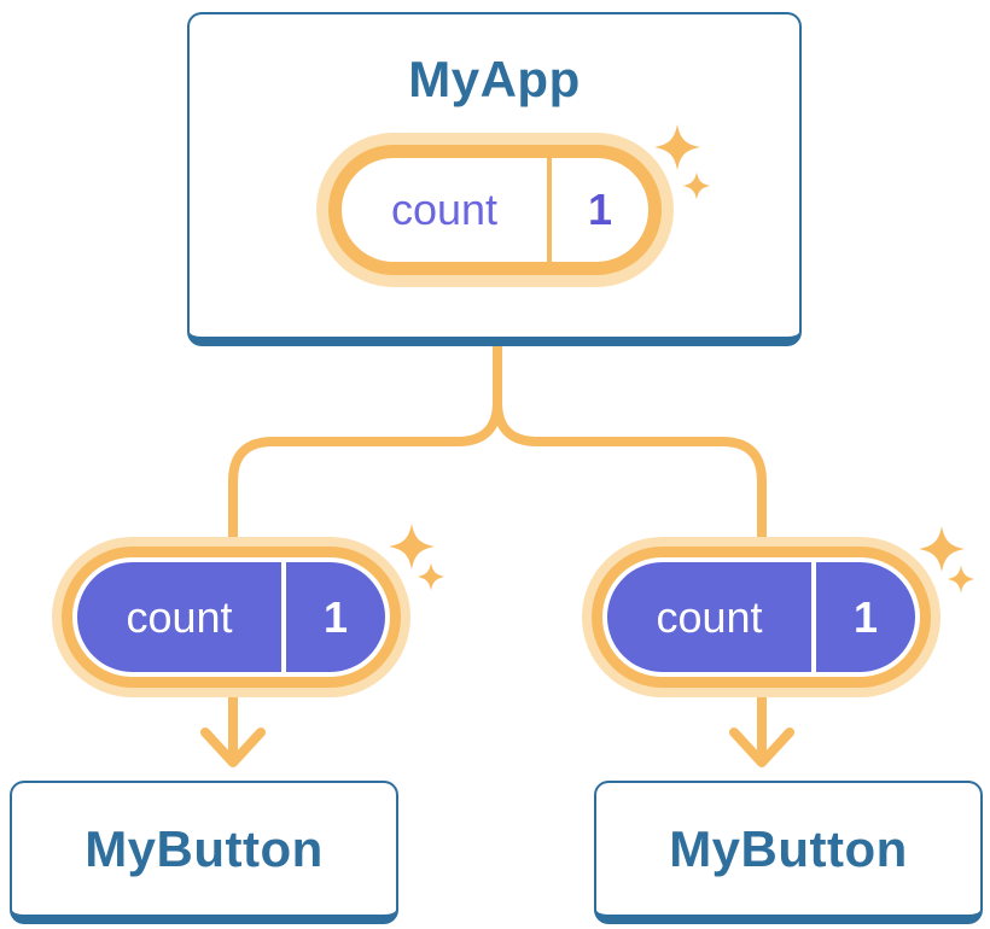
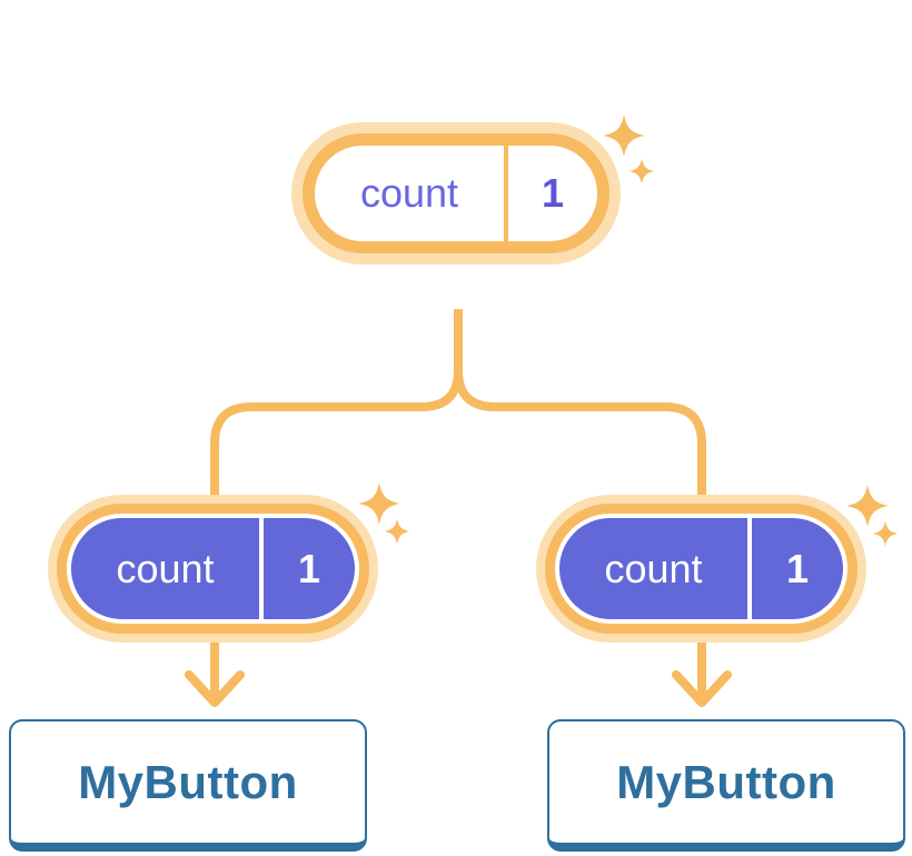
- MyApp
  count
  1
  count
  1
  count
  1
  MyButton
  MyButton
